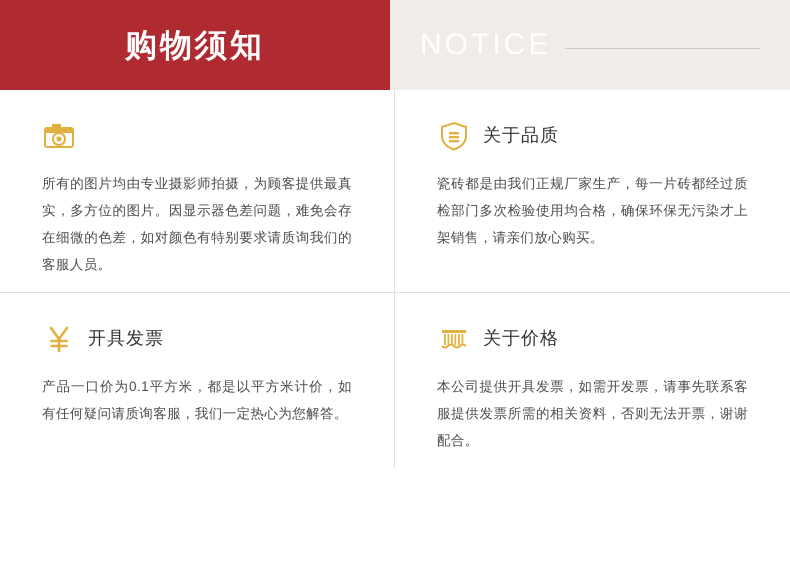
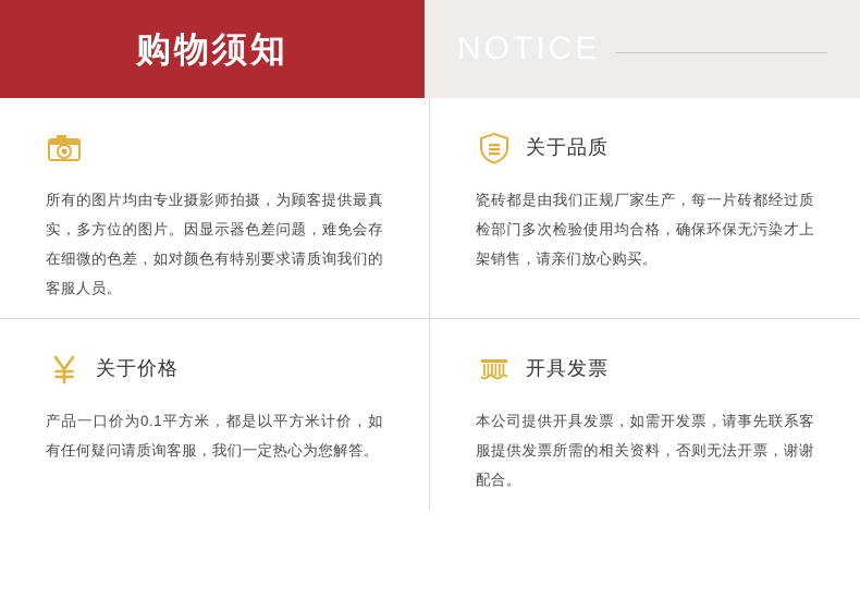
  购物须知
  所有的图片均由专业摄影师拍摄，为顾客提供最真实，多方位的图片。因显示器色差问题，难免会存在细微的色差，如对颜色有特别要求请质询我们的客服人员。
  关于品质
  瓷砖都是由我们正规厂家生产，每一片砖都经过质检部门多次检验使用均合格，确保环保无污染才上架销售，请亲们放心购买。
- 开具发票
+ 关于价格
  产品一口价为0.1平方米，都是以平方米计价，如有任何疑问请质询客服，我们一定热心为您解答。
- 关于价格
+ 开具发票
  本公司提供开具发票，如需开发票，请事先联系客服提供发票所需的相关资料，否则无法开票，谢谢配合。
